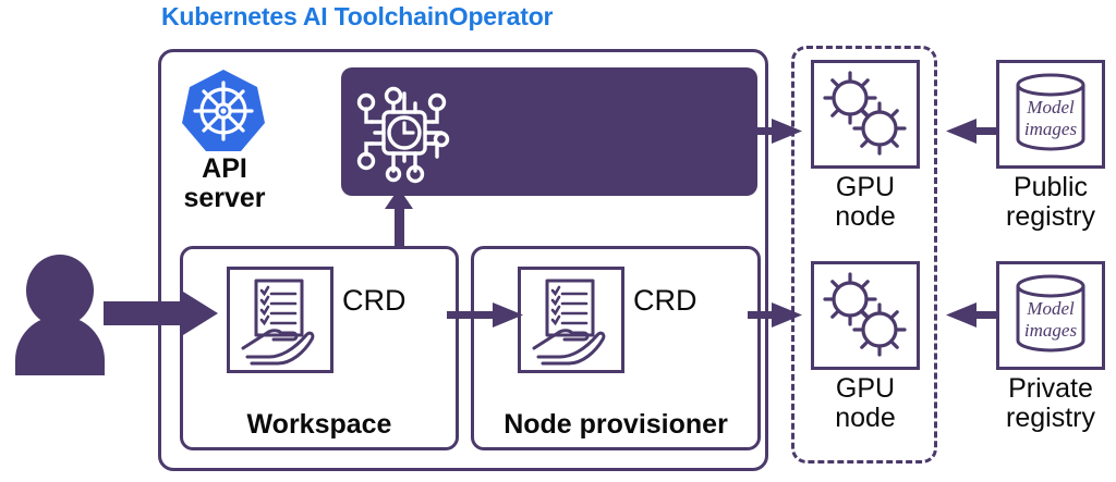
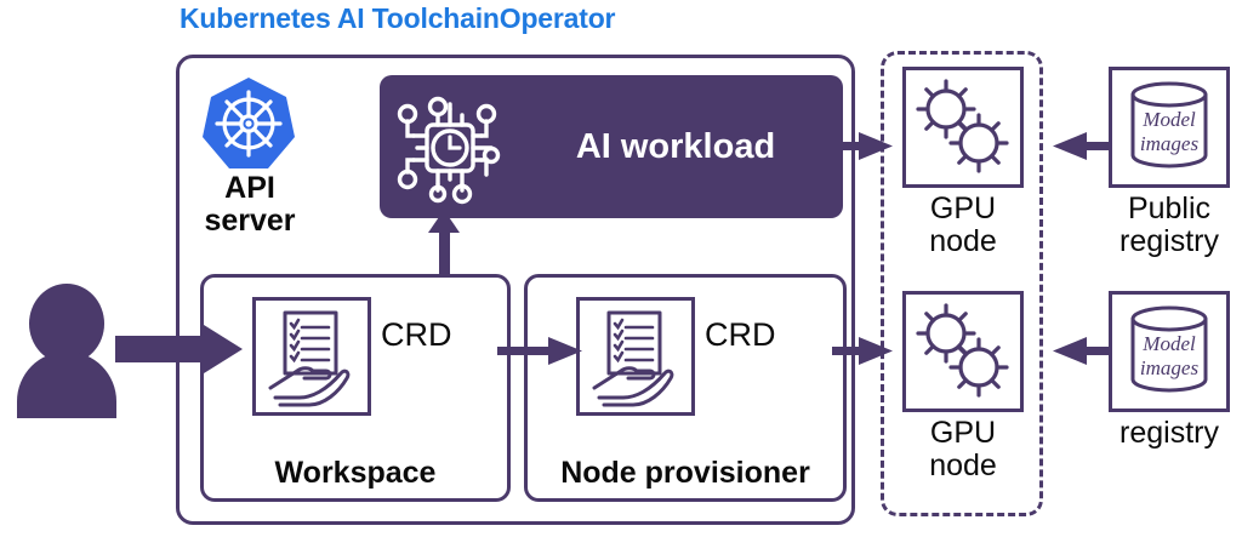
  Kubernetes AI ToolchainOperator
  API
  server
+ AI workload
  CRD
  Workspace
  CRD
  Node provisioner
  GPU
  node
  GPU
  node
  Model
  images
  Public
  registry
  Model
  images
- Private
  registry
